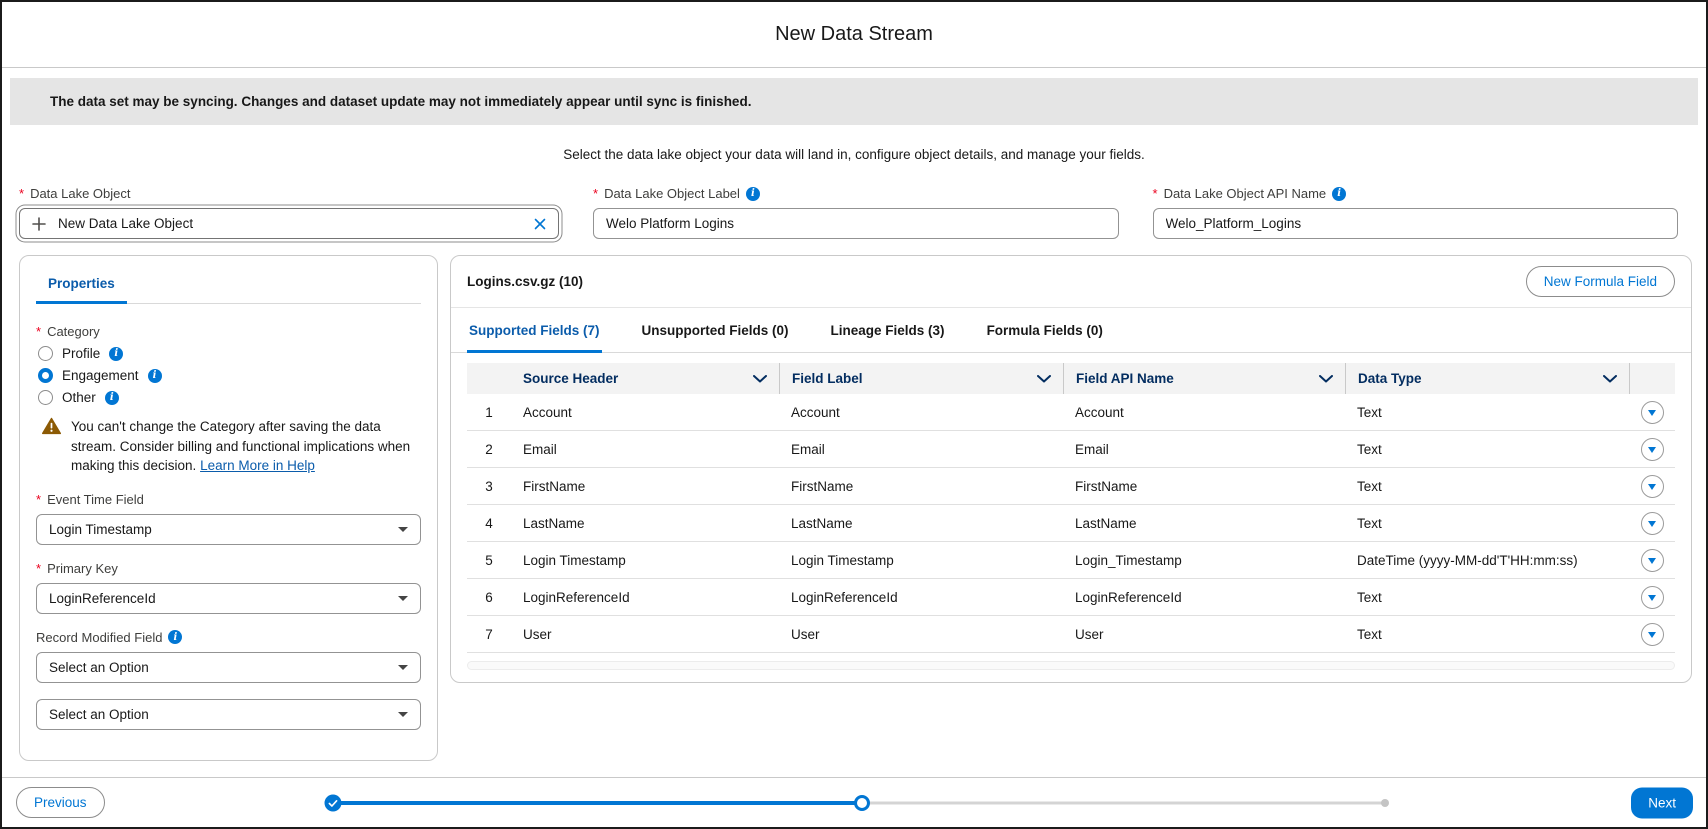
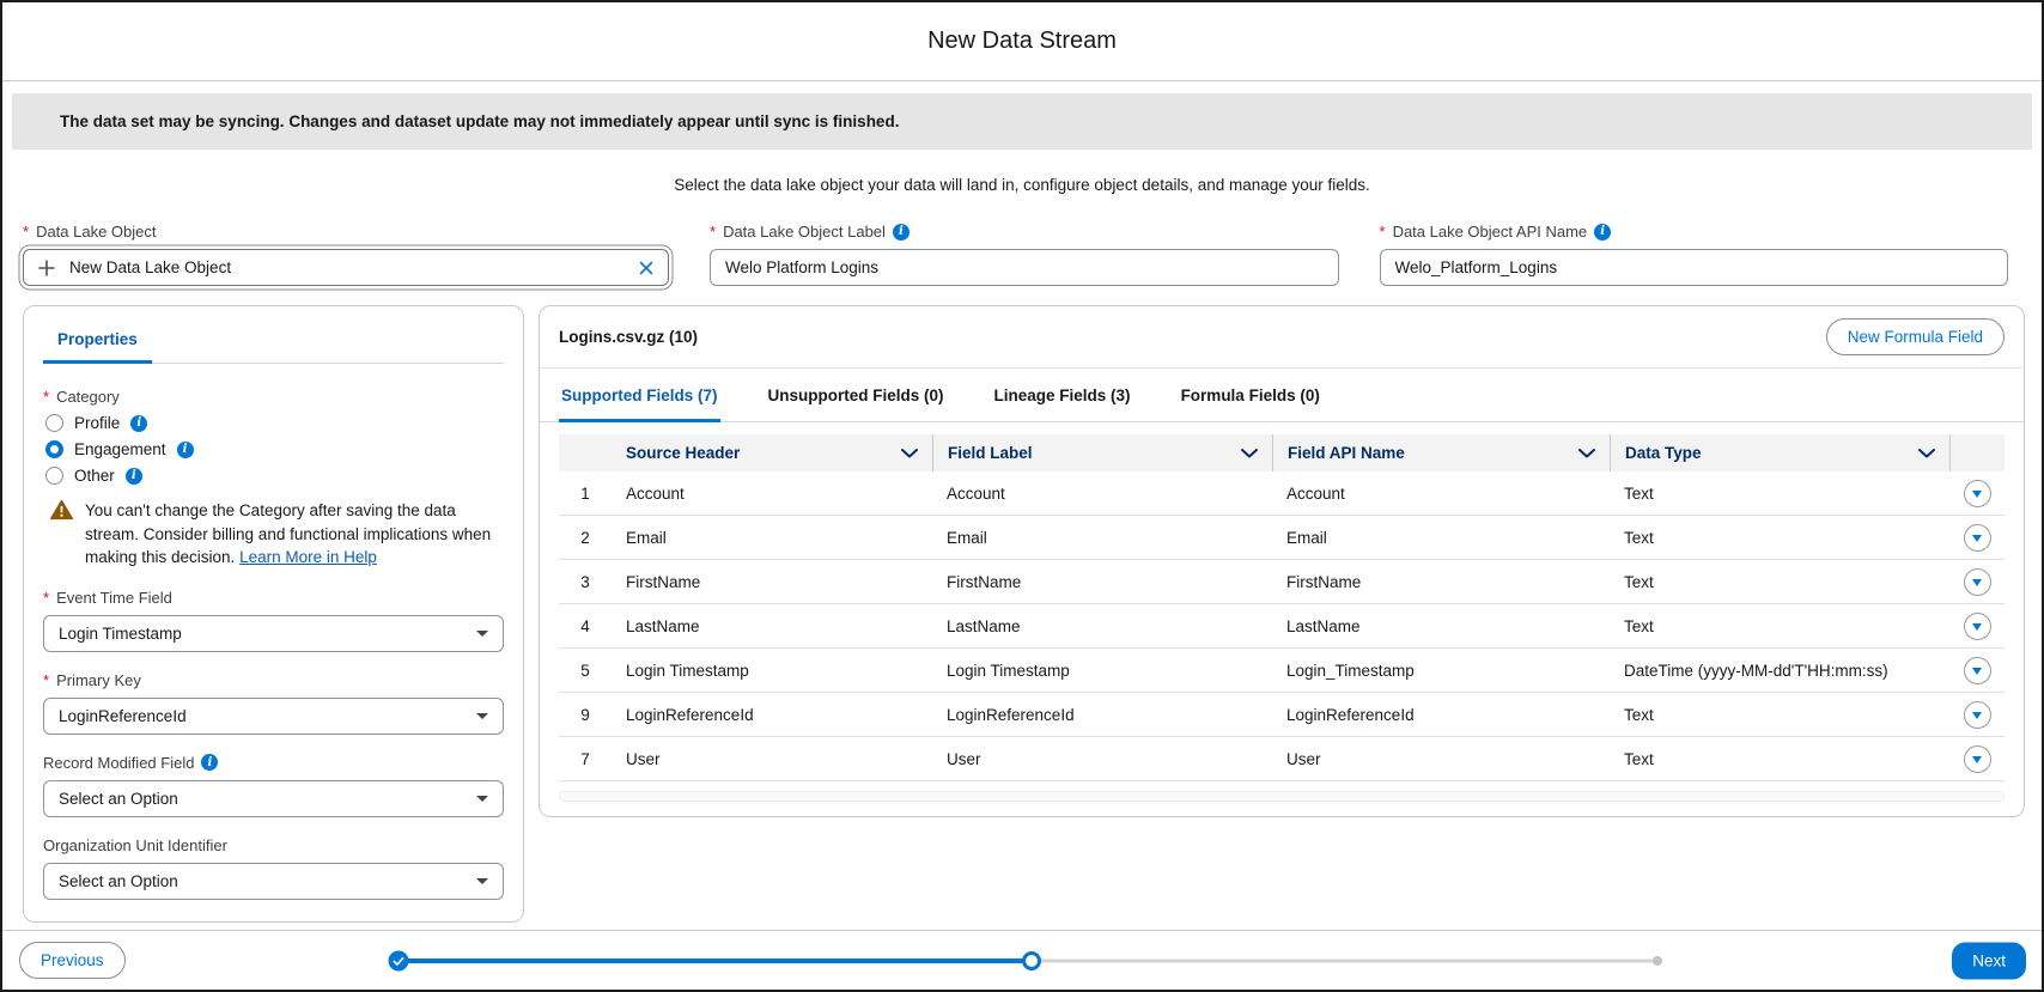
  New Data Stream
  The data set may be syncing. Changes and dataset update may not immediately appear until sync is finished.
  Select the data lake object your data will land in, configure object details, and manage your fields.
  *
  Data Lake Object
  New Data Lake Object
  *
  Data Lake Object Label
  i
  Welo Platform Logins
  *
  Data Lake Object API Name
  i
  Welo_Platform_Logins
  Properties
  *
  Category
  Profile
  i
  Engagement
  i
  Other
  i
  You can't change the Category after saving the data stream. Consider billing and functional implications when making this decision. Learn More in Help
  *
  Event Time Field
  Login Timestamp
  *
  Primary Key
  LoginReferenceId
  Record Modified Field
  i
  Select an Option
+ Organization Unit Identifier
  Select an Option
  Logins.csv.gz (10)
  New Formula Field
  Supported Fields (7)
  Unsupported Fields (0)
  Lineage Fields (3)
  Formula Fields (0)
  Source Header
  Field Label
  Field API Name
  Data Type
  1
  Account
  Account
  Account
  Text
  2
  Email
  Email
  Email
  Text
  3
  FirstName
  FirstName
  FirstName
  Text
  4
  LastName
  LastName
  LastName
  Text
  5
  Login Timestamp
  Login Timestamp
  Login_Timestamp
  DateTime (yyyy-MM-dd'T'HH:mm:ss)
- 6
+ 9
  LoginReferenceId
  LoginReferenceId
  LoginReferenceId
  Text
  7
  User
  User
  User
  Text
  Previous
  Next
